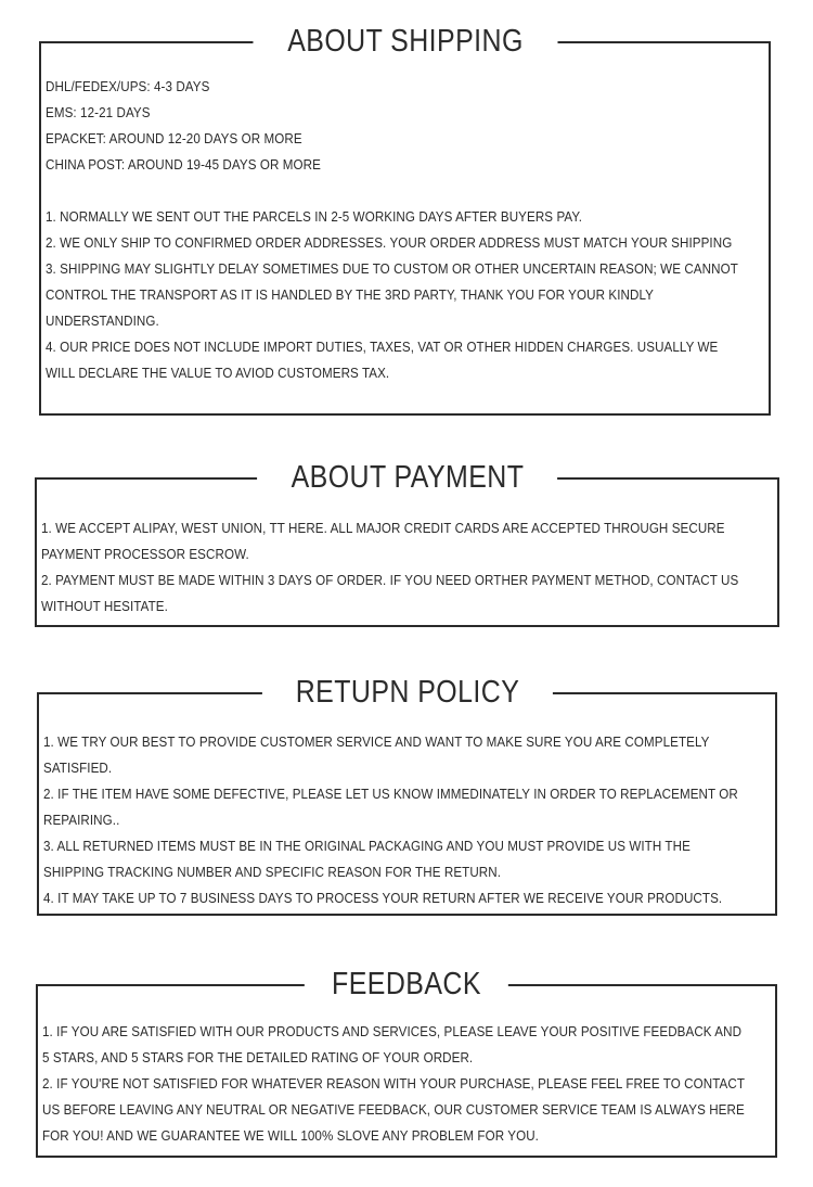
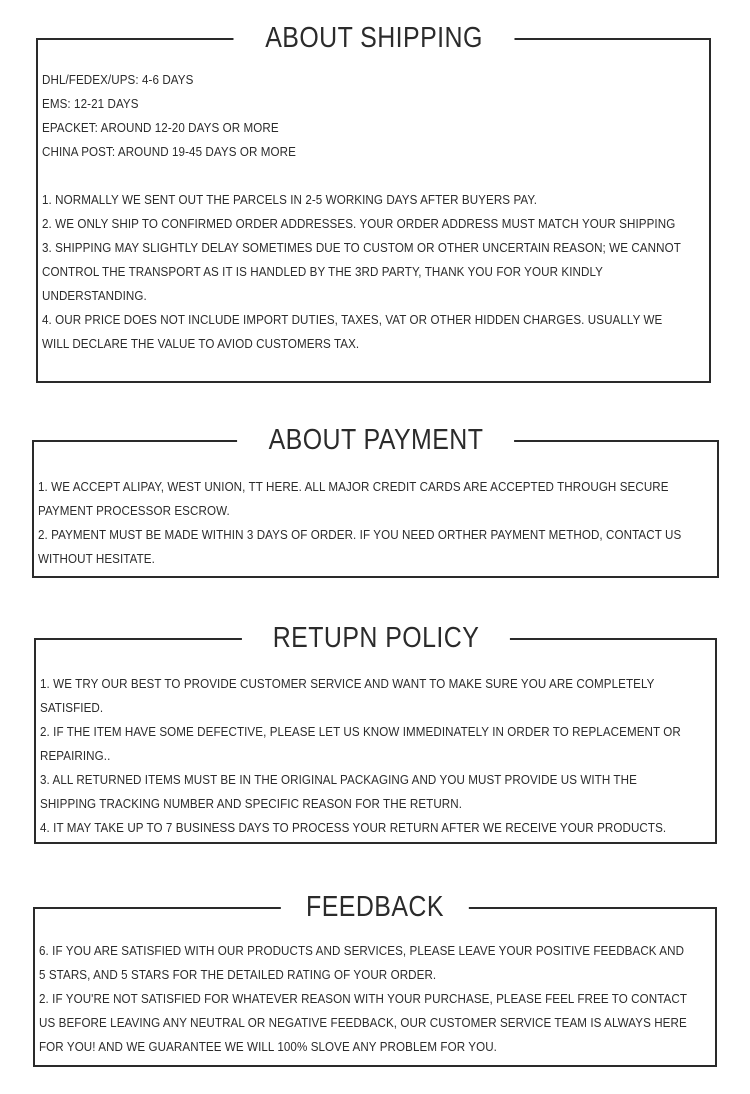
  ABOUT SHIPPING
- DHL/FEDEX/UPS: 4-3 DAYS
+ DHL/FEDEX/UPS: 4-6 DAYS
  EMS: 12-21 DAYS
  EPACKET: AROUND 12-20 DAYS OR MORE
  CHINA POST: AROUND 19-45 DAYS OR MORE
  1. NORMALLY WE SENT OUT THE PARCELS IN 2-5 WORKING DAYS AFTER BUYERS PAY.
  2. WE ONLY SHIP TO CONFIRMED ORDER ADDRESSES. YOUR ORDER ADDRESS MUST MATCH YOUR SHIPPING
  3. SHIPPING MAY SLIGHTLY DELAY SOMETIMES DUE TO CUSTOM OR OTHER UNCERTAIN REASON; WE CANNOT
  CONTROL THE TRANSPORT AS IT IS HANDLED BY THE 3RD PARTY, THANK YOU FOR YOUR KINDLY
  UNDERSTANDING.
  4. OUR PRICE DOES NOT INCLUDE IMPORT DUTIES, TAXES, VAT OR OTHER HIDDEN CHARGES. USUALLY WE
  WILL DECLARE THE VALUE TO AVIOD CUSTOMERS TAX.
  ABOUT PAYMENT
  1. WE ACCEPT ALIPAY, WEST UNION, TT HERE. ALL MAJOR CREDIT CARDS ARE ACCEPTED THROUGH SECURE
  PAYMENT PROCESSOR ESCROW.
  2. PAYMENT MUST BE MADE WITHIN 3 DAYS OF ORDER. IF YOU NEED ORTHER PAYMENT METHOD, CONTACT US
  WITHOUT HESITATE.
  RETUPN POLICY
  1. WE TRY OUR BEST TO PROVIDE CUSTOMER SERVICE AND WANT TO MAKE SURE YOU ARE COMPLETELY
  SATISFIED.
  2. IF THE ITEM HAVE SOME DEFECTIVE, PLEASE LET US KNOW IMMEDINATELY IN ORDER TO REPLACEMENT OR
  REPAIRING..
  3. ALL RETURNED ITEMS MUST BE IN THE ORIGINAL PACKAGING AND YOU MUST PROVIDE US WITH THE
  SHIPPING TRACKING NUMBER AND SPECIFIC REASON FOR THE RETURN.
  4. IT MAY TAKE UP TO 7 BUSINESS DAYS TO PROCESS YOUR RETURN AFTER WE RECEIVE YOUR PRODUCTS.
  FEEDBACK
- 1. IF YOU ARE SATISFIED WITH OUR PRODUCTS AND SERVICES, PLEASE LEAVE YOUR POSITIVE FEEDBACK AND
+ 6. IF YOU ARE SATISFIED WITH OUR PRODUCTS AND SERVICES, PLEASE LEAVE YOUR POSITIVE FEEDBACK AND
  5 STARS, AND 5 STARS FOR THE DETAILED RATING OF YOUR ORDER.
  2. IF YOU'RE NOT SATISFIED FOR WHATEVER REASON WITH YOUR PURCHASE, PLEASE FEEL FREE TO CONTACT
  US BEFORE LEAVING ANY NEUTRAL OR NEGATIVE FEEDBACK, OUR CUSTOMER SERVICE TEAM IS ALWAYS HERE
  FOR YOU! AND WE GUARANTEE WE WILL 100% SLOVE ANY PROBLEM FOR YOU.
